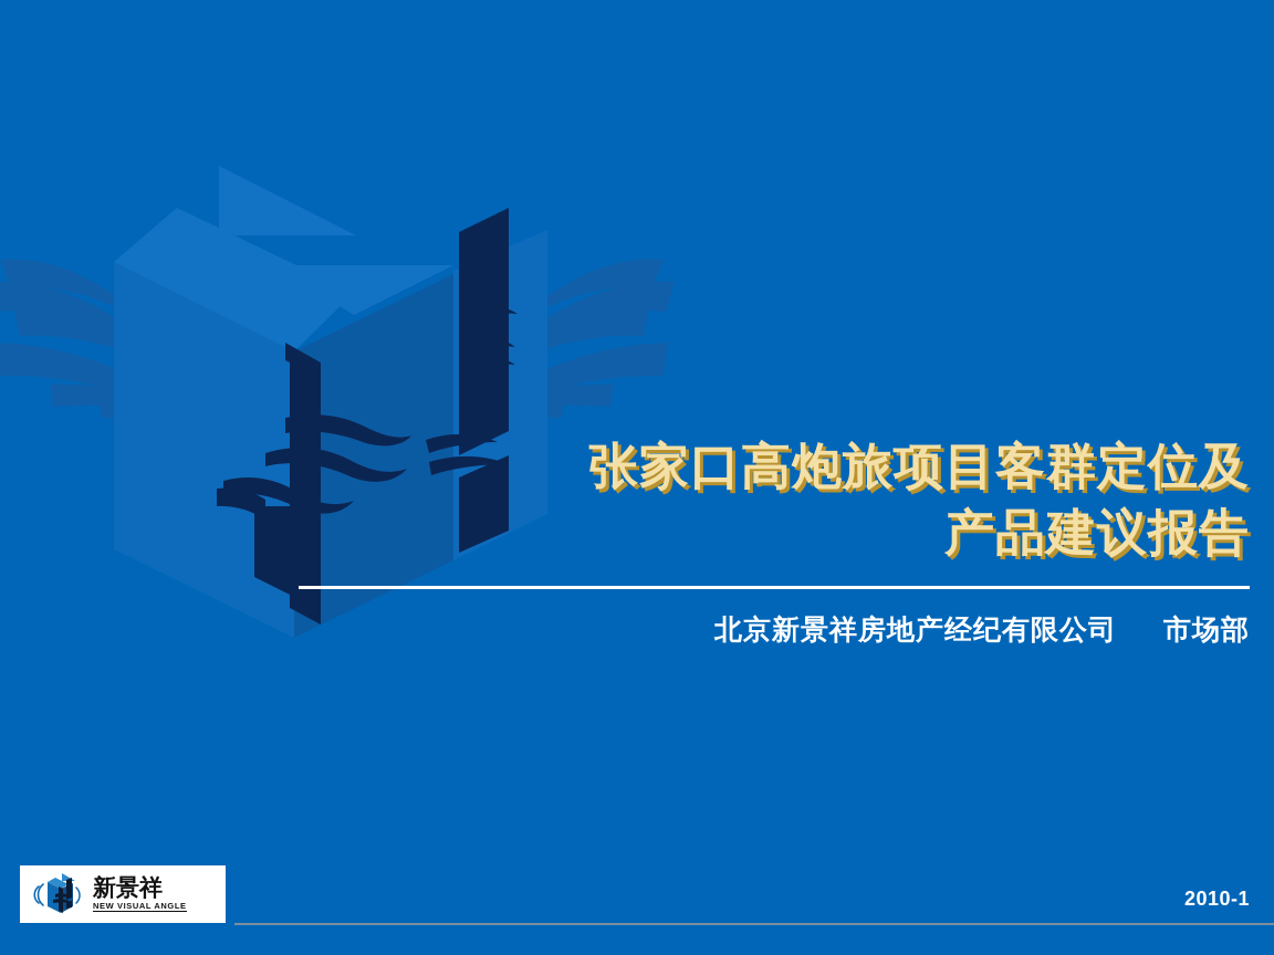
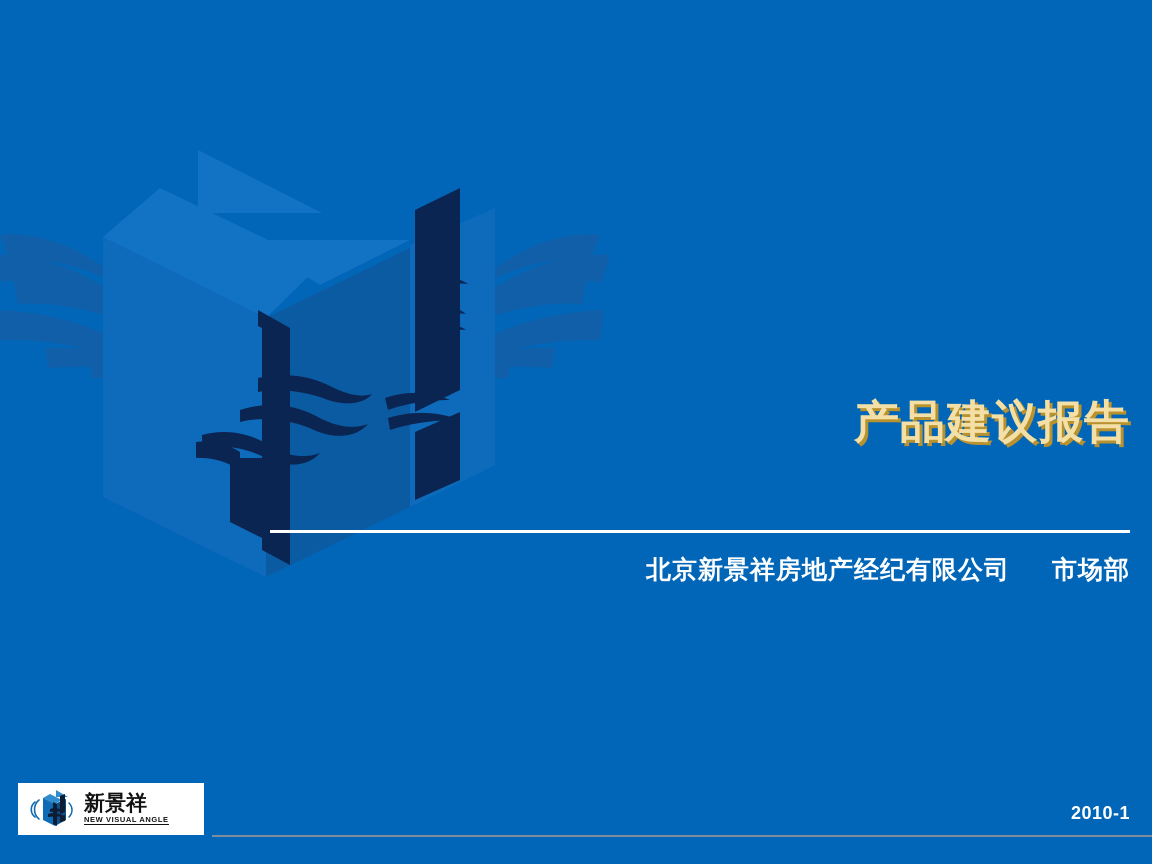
- 张家口高炮旅项目客群定位及
  产品建议报告
  北京新景祥房地产经纪有限公司 市场部
  新景祥
  NEW VISUAL ANGLE
  2010-1
